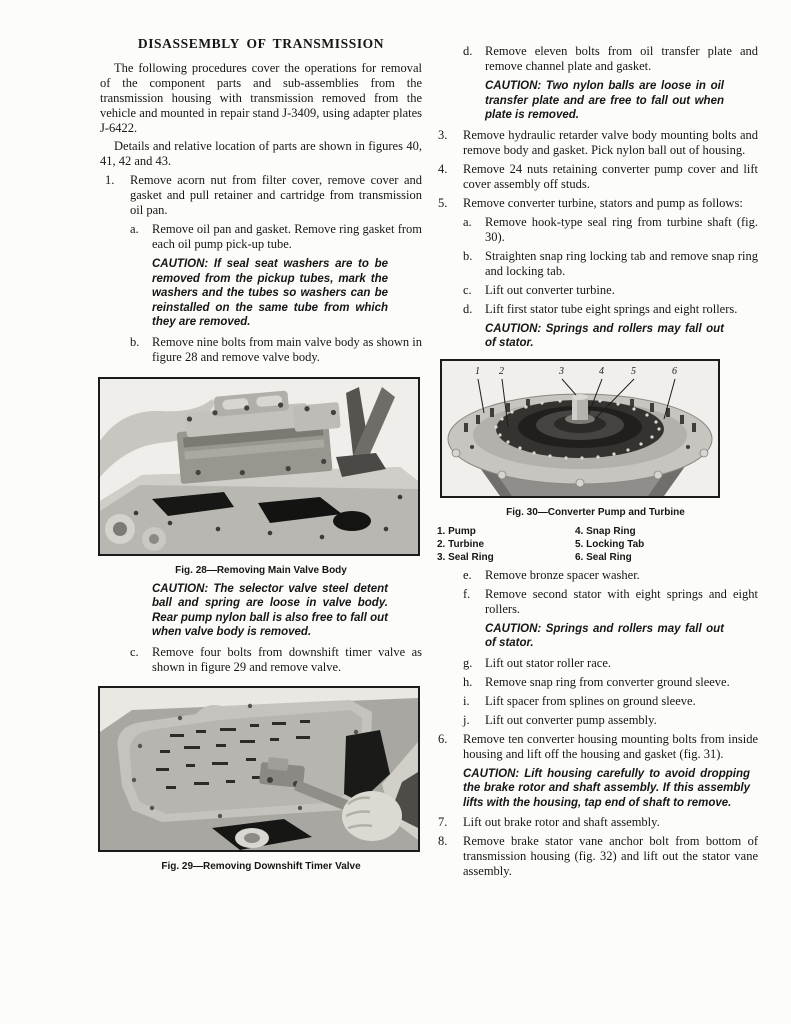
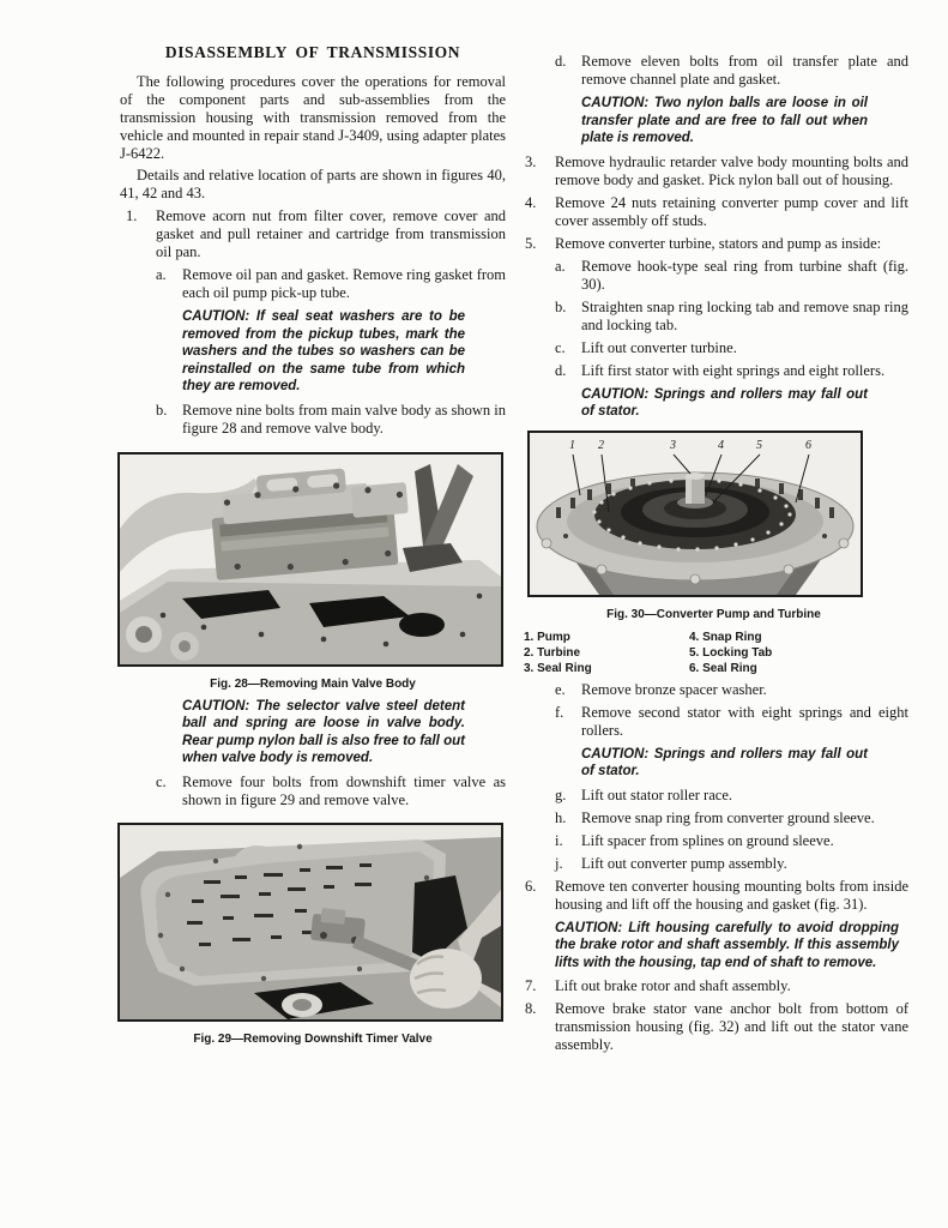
  DISASSEMBLY OF TRANSMISSION
  The following procedures cover the operations for removal of the component parts and sub-assemblies from the transmission housing with transmission removed from the vehicle and mounted in repair stand J-3409, using adapter plates J-6422.
  Details and relative location of parts are shown in figures 40, 41, 42 and 43.
  1.
  Remove acorn nut from filter cover, remove cover and gasket and pull retainer and cartridge from transmission oil pan.
  a.
  Remove oil pan and gasket. Remove ring gasket from each oil pump pick-up tube.
  CAUTION: If seal seat washers are to be removed from the pickup tubes, mark the washers and the tubes so washers can be reinstalled on the same tube from which they are removed.
  b.
  Remove nine bolts from main valve body as shown in figure 28 and remove valve body.
  Fig. 28—Removing Main Valve Body
  CAUTION: The selector valve steel detent ball and spring are loose in valve body. Rear pump nylon ball is also free to fall out when valve body is removed.
  c.
  Remove four bolts from downshift timer valve as shown in figure 29 and remove valve.
  Fig. 29—Removing Downshift Timer Valve
  d.
  Remove eleven bolts from oil transfer plate and remove channel plate and gasket.
  CAUTION: Two nylon balls are loose in oil transfer plate and are free to fall out when plate is removed.
  3.
  Remove hydraulic retarder valve body mounting bolts and remove body and gasket. Pick nylon ball out of housing.
  4.
  Remove 24 nuts retaining converter pump cover and lift cover assembly off studs.
  5.
- Remove converter turbine, stators and pump as follows:
+ Remove converter turbine, stators and pump as inside:
  a.
  Remove hook-type seal ring from turbine shaft (fig. 30).
  b.
  Straighten snap ring locking tab and remove snap ring and locking tab.
  c.
  Lift out converter turbine.
  d.
- Lift first stator tube eight springs and eight rollers.
+ Lift first stator with eight springs and eight rollers.
  CAUTION: Springs and rollers may fall out of stator.
  1
  2
  3
  4
  5
  6
  Fig. 30—Converter Pump and Turbine
  1. Pump
  2. Turbine
  3. Seal Ring
  4. Snap Ring
  5. Locking Tab
  6. Seal Ring
  e.
  Remove bronze spacer washer.
  f.
  Remove second stator with eight springs and eight rollers.
  CAUTION: Springs and rollers may fall out of stator.
  g.
  Lift out stator roller race.
  h.
  Remove snap ring from converter ground sleeve.
  i.
  Lift spacer from splines on ground sleeve.
  j.
  Lift out converter pump assembly.
  6.
  Remove ten converter housing mounting bolts from inside housing and lift off the housing and gasket (fig. 31).
  CAUTION: Lift housing carefully to avoid dropping the brake rotor and shaft assembly. If this assembly lifts with the housing, tap end of shaft to remove.
  7.
  Lift out brake rotor and shaft assembly.
  8.
  Remove brake stator vane anchor bolt from bottom of transmission housing (fig. 32) and lift out the stator vane assembly.
